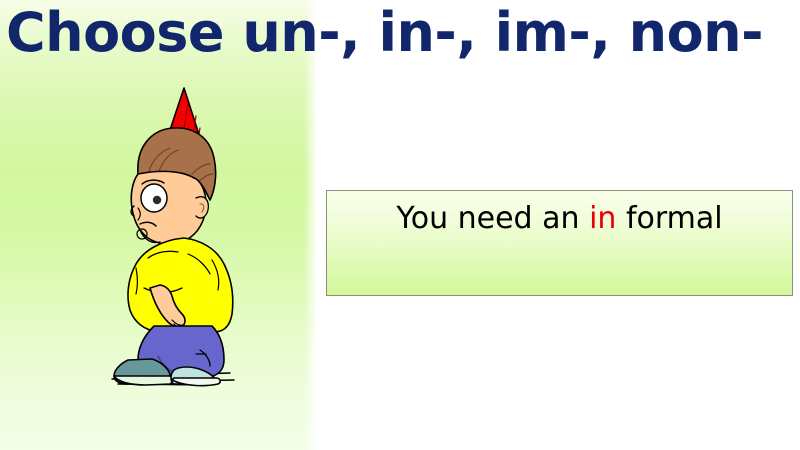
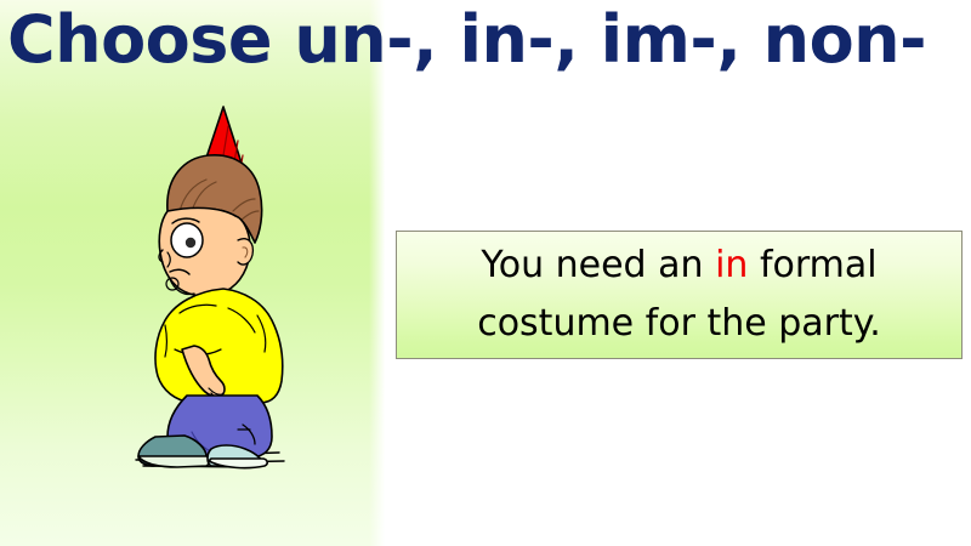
  Choose un-, in-, im-, non-
  You need an in formal
+ costume for the party.
